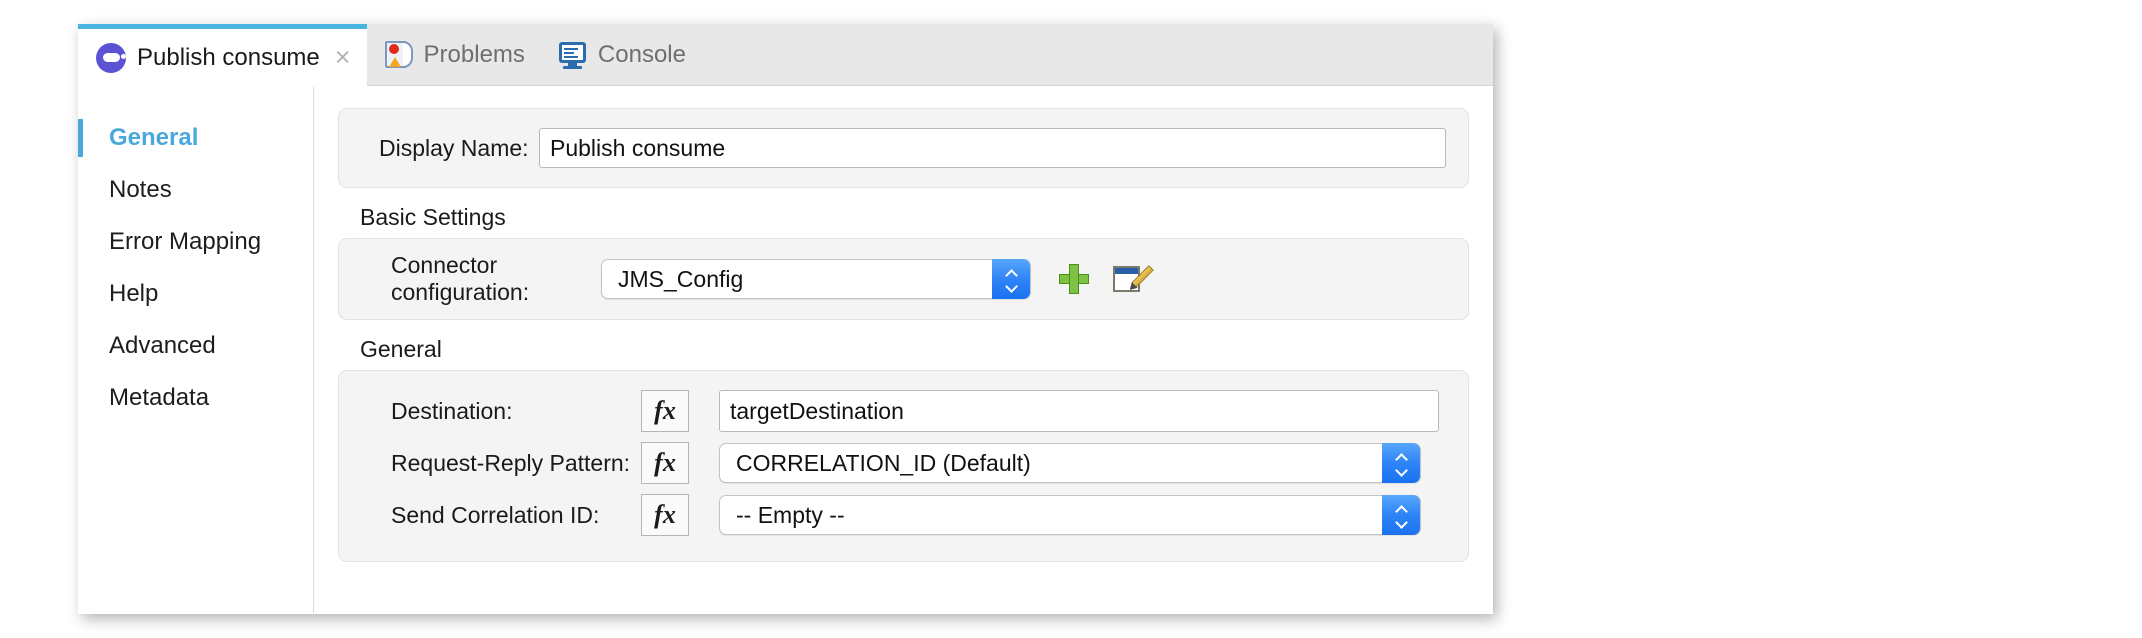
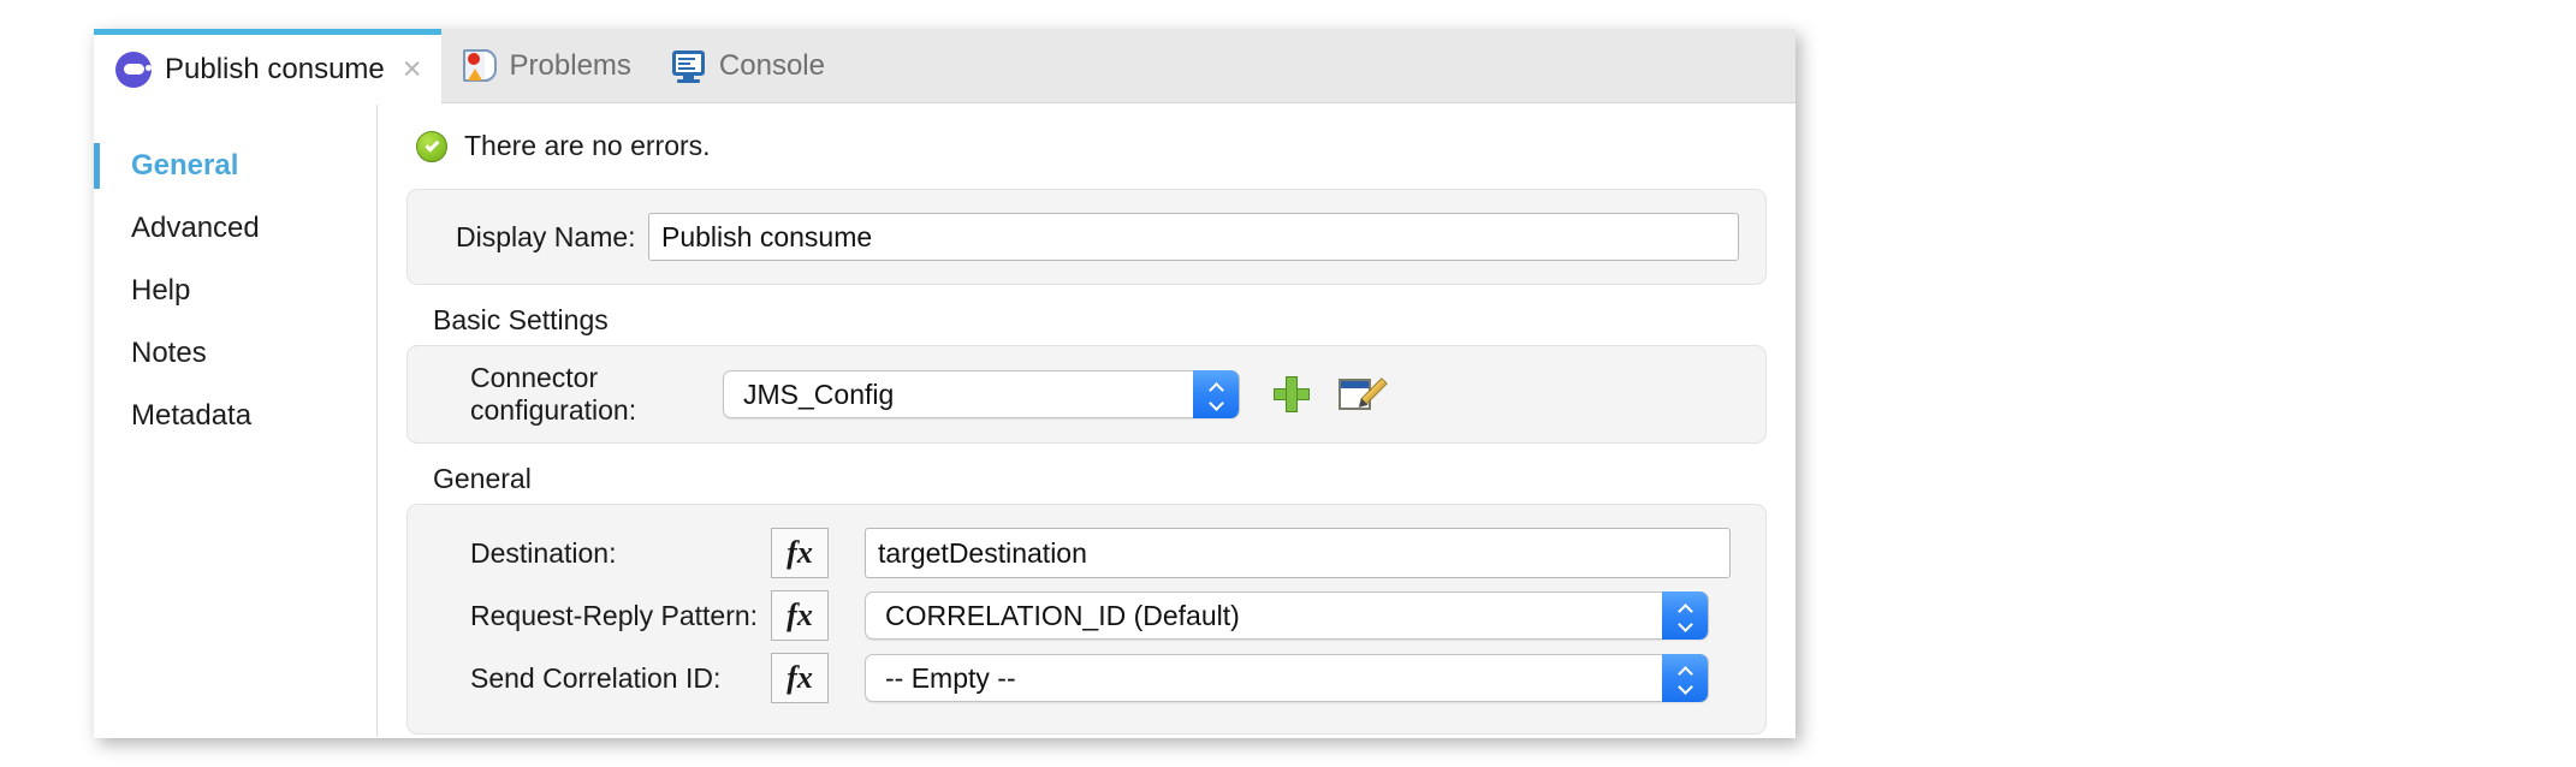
  Publish consume
  ×
  Problems
  Console
  General
- Notes
+ Advanced
- Error Mapping
  Help
- Advanced
+ Notes
  Metadata
+ There are no errors.
  Display Name:
  Publish consume
  Basic Settings
  Connector configuration:
  JMS_Config
  General
  Destination:
  fx
  targetDestination
  Request-Reply Pattern:
  fx
  CORRELATION_ID (Default)
  Send Correlation ID:
  fx
  -- Empty --
